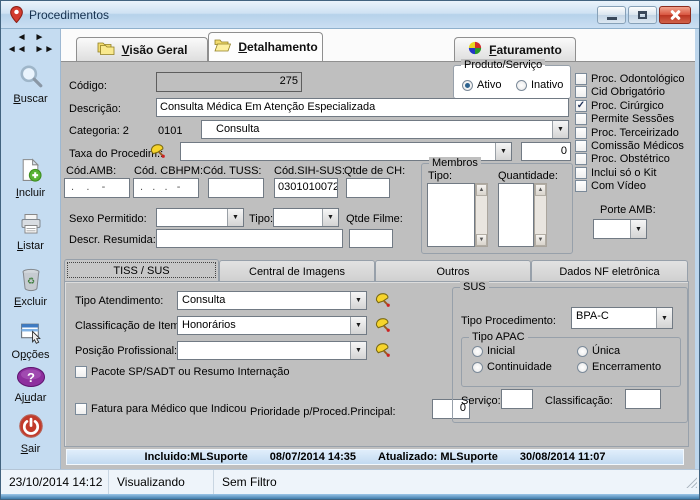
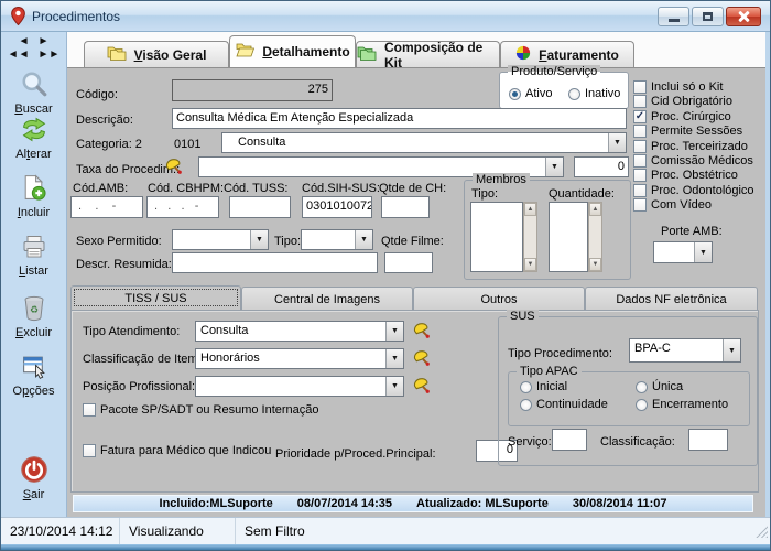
  Procedimentos
  ◄
  ►
  ◄◄
  ►►
  Buscar
+ Alterar
  Incluir
  Listar
  ♻
  Excluir
  Opções
- ?
- Ajudar
  Sair
  Visão Geral
  Detalhamento
+ Composição de Kit
  Faturamento
  Código:
  275
  Produto/Serviço
  Ativo
  Inativo
  Descrição:
  Consulta Médica Em Atenção Especializada
  Categoria: 2
  0101
  Consulta
  Taxa do Procedim.
  0
  Cód.AMB:
  Cód. CBHPM:
  Cód. TUSS:
  Cód.SIH-SUS:
  Qtde de CH:
  . . -
  . . . -
  0301010072
  Membros
  Tipo:
  Quantidade:
  Sexo Permitido:
  Tipo:
  Qtde Filme:
  Descr. Resumida:
- Proc. Odontológico
+ Inclui só o Kit
  Cid Obrigatório
  Proc. Cirúrgico
  Permite Sessões
  Proc. Terceirizado
  Comissão Médicos
  Proc. Obstétrico
- Inclui só o Kit
+ Proc. Odontológico
  Com Vídeo
  Porte AMB:
  TISS / SUS
  Central de Imagens
  Outros
  Dados NF eletrônica
  Tipo Atendimento:
  Consulta
  Classificação de Item
  Honorários
  Posição Profissional:
  Pacote SP/SADT ou Resumo Internação
  Fatura para Médico que Indicou
  Prioridade p/Proced.Principal:
  0
  SUS
  Tipo Procedimento:
  BPA-C
  Tipo APAC
  Inicial
  Única
  Continuidade
  Encerramento
  Serviço:
  Classificação:
  Incluido:MLSuporte
  08/07/2014 14:35
  Atualizado: MLSuporte
  30/08/2014 11:07
  23/10/2014 14:12
  Visualizando
  Sem Filtro
